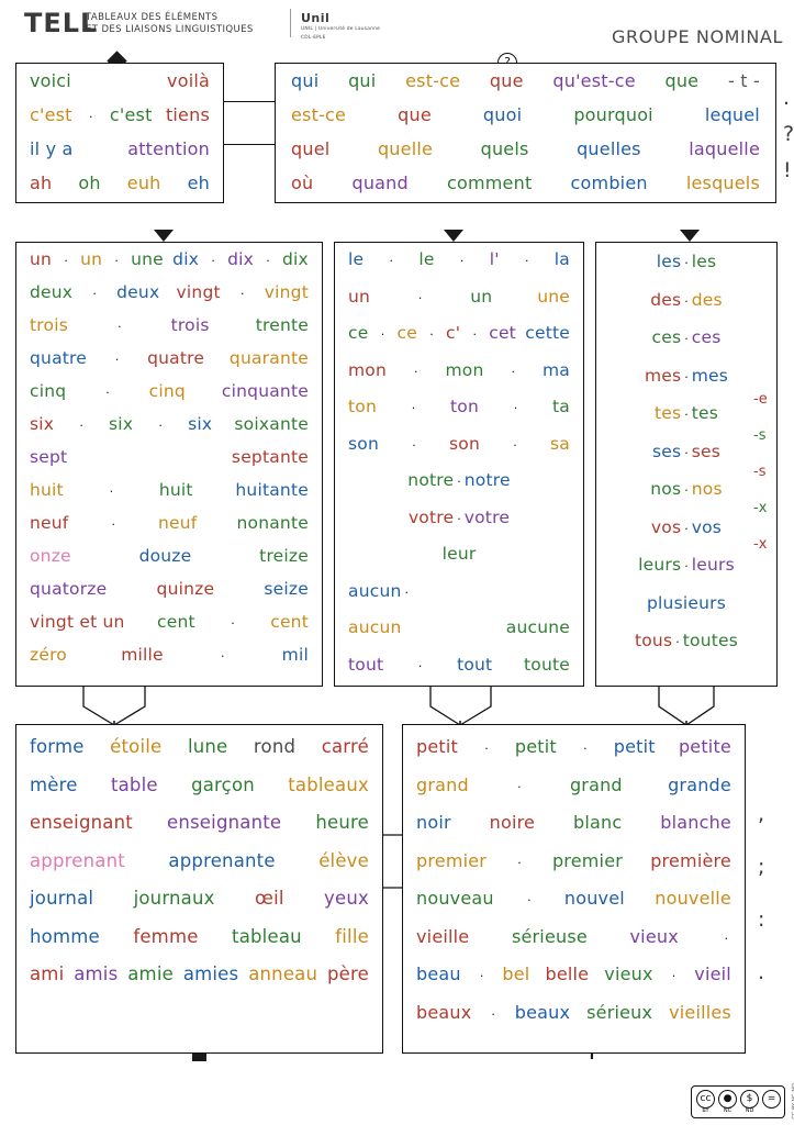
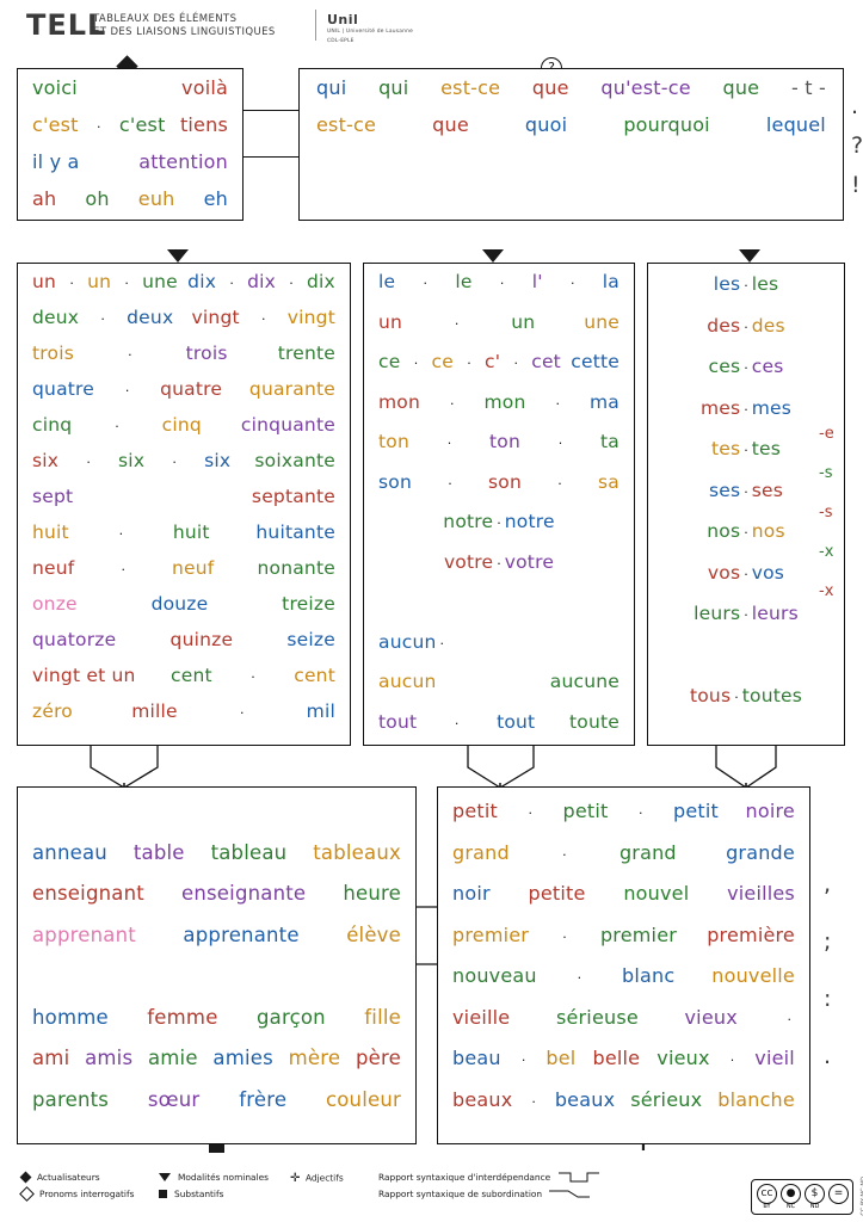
  TELL
  TABLEAUX DES ÉLÉMENTS
  ET DES LIAISONS LINGUISTIQUES
  Unil
- GROUPE NOMINAL
  voici
  voilà
  c'est
  ·
  c'est
  tiens
  il y a
  attention
  ah
  oh
  euh
  eh
  qui
  qui
  est-ce
  que
  qu'est-ce
  que
  - t -
  est-ce
  que
  quoi
  pourquoi
  lequel
- quel
- quelle
- quels
- quelles
- laquelle
- où
- quand
- comment
- combien
- lesquels
  un
  ·
  un
  ·
  une
  dix
  ·
  dix
  ·
  dix
  deux
  ·
  deux
  vingt
  ·
  vingt
  trois
  ·
  trois
  trente
  quatre
  ·
  quatre
  quarante
  cinq
  ·
  cinq
  cinquante
  six
  ·
  six
  ·
  six
  soixante
  sept
  septante
  huit
  ·
  huit
  huitante
  neuf
  ·
  neuf
  nonante
  onze
  douze
  treize
  quatorze
  quinze
  seize
  vingt et un
  cent
  ·
  cent
  zéro
  mille
  ·
  mil
  le
  ·
  le
  ·
  l'
  ·
  la
  un
  ·
  un
  une
  ce
  ·
  ce
  ·
  c'
  ·
  cet
  cette
  mon
  ·
  mon
  ·
  ma
  ton
  ·
  ton
  ·
  ta
  son
  ·
  son
  ·
  sa
  notre
  ·
  notre
  votre
  ·
  votre
- leur
  aucun
  ·
  aucun
  aucune
  tout
  ·
  tout
  toute
  les
  ·
  les
  des
  ·
  des
  ces
  ·
  ces
  mes
  ·
  mes
  tes
  ·
  tes
  ses
  ·
  ses
  nos
  ·
  nos
  vos
  ·
  vos
  leurs
  ·
  leurs
- plusieurs
  tous
  ·
  toutes
  -e
  -s
  -s
  -x
  -x
- forme
- étoile
- lune
- rond
- carré
- mère
+ anneau
  table
- garçon
+ tableau
  tableaux
  enseignant
  enseignante
  heure
  apprenant
  apprenante
  élève
- journal
- journaux
- œil
- yeux
  homme
  femme
- tableau
+ garçon
  fille
  ami
  amis
  amie
  amies
- anneau
+ mère
  père
+ parents
+ sœur
+ frère
+ couleur
  petit
  ·
  petit
  ·
  petit
- petite
+ noire
  grand
  ·
  grand
  grande
  noir
- noire
+ petite
- blanc
+ nouvel
- blanche
+ vieilles
  premier
  ·
  premier
  première
  nouveau
  ·
- nouvel
+ blanc
  nouvelle
  vieille
  sérieuse
  vieux
  ·
  beau
  ·
  bel
  belle
  vieux
  ·
  vieil
  beaux
  ·
  beaux
  sérieux
- vieilles
+ blanche
  .
  ?
  !
  ,
  ;
  :
  .
+ Actualisateurs
+ Pronoms interrogatifs
+ Modalités nominales
+ Substantifs
+ ✛ Adjectifs
+ Rapport syntaxique d'interdépendance
+ Rapport syntaxique de subordination
  cc
  ●
  $
  =
